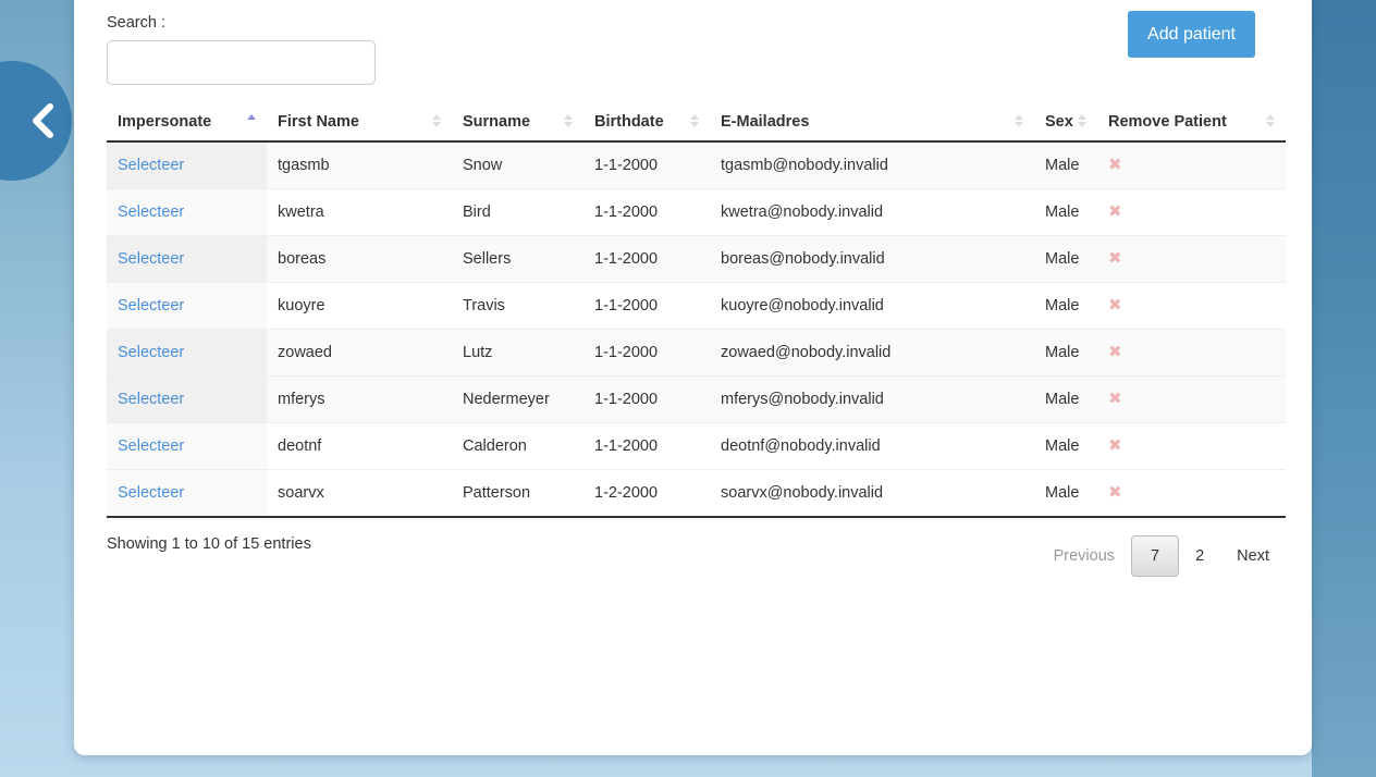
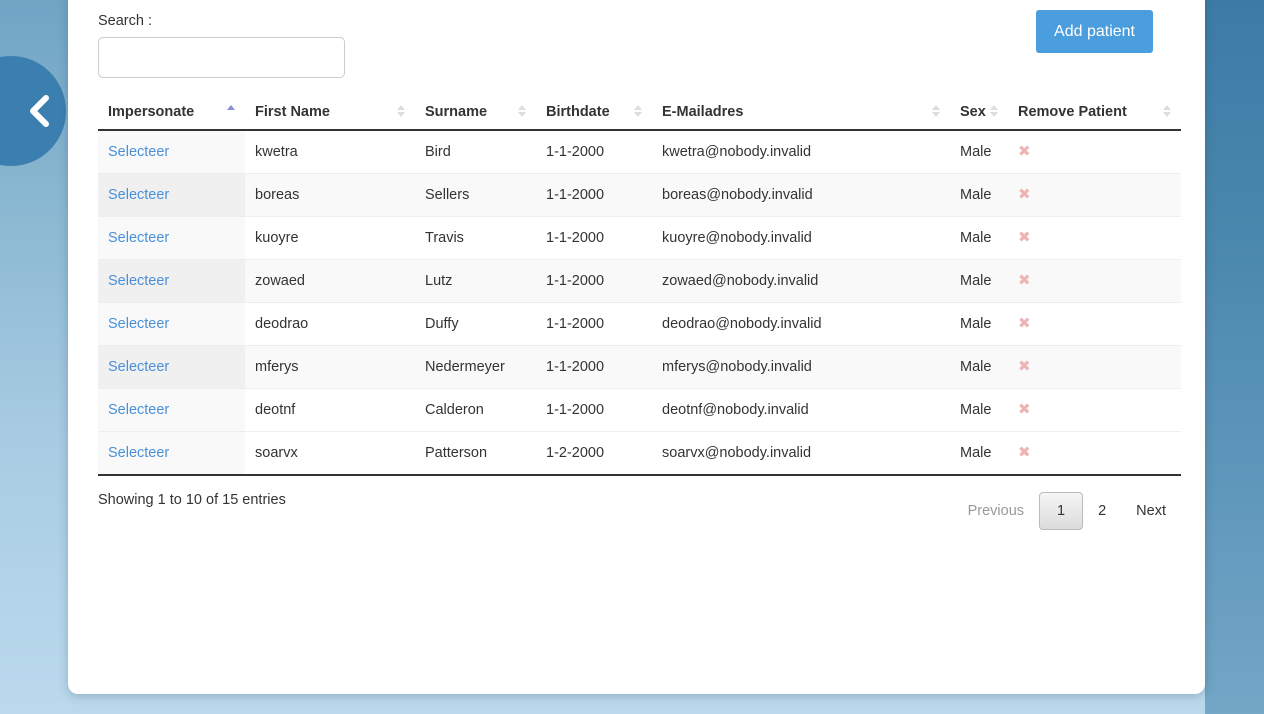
  Search :
  Add patient
  Impersonate	First Name	Surname	Birthdate	E-Mailadres	Sex	Remove Patient
- Selecteer	tgasmb	Snow	1-1-2000	tgasmb@nobody.invalid	Male	✖
  Selecteer	kwetra	Bird	1-1-2000	kwetra@nobody.invalid	Male	✖
  Selecteer	boreas	Sellers	1-1-2000	boreas@nobody.invalid	Male	✖
  Selecteer	kuoyre	Travis	1-1-2000	kuoyre@nobody.invalid	Male	✖
  Selecteer	zowaed	Lutz	1-1-2000	zowaed@nobody.invalid	Male	✖
+ Selecteer	deodrao	Duffy	1-1-2000	deodrao@nobody.invalid	Male	✖
  Selecteer	mferys	Nedermeyer	1-1-2000	mferys@nobody.invalid	Male	✖
  Selecteer	deotnf	Calderon	1-1-2000	deotnf@nobody.invalid	Male	✖
  Selecteer	soarvx	Patterson	1-2-2000	soarvx@nobody.invalid	Male	✖
  Showing 1 to 10 of 15 entries
  Previous
- 7
+ 1
  2
  Next
